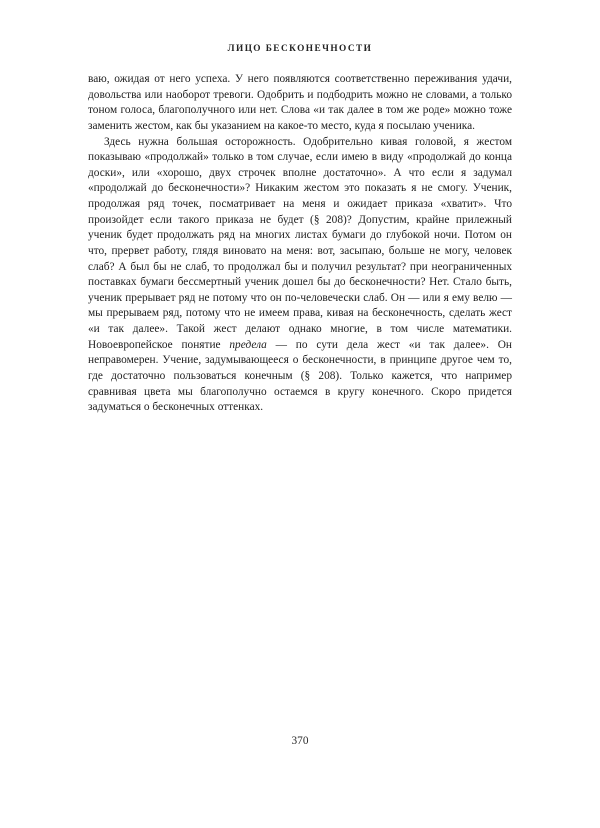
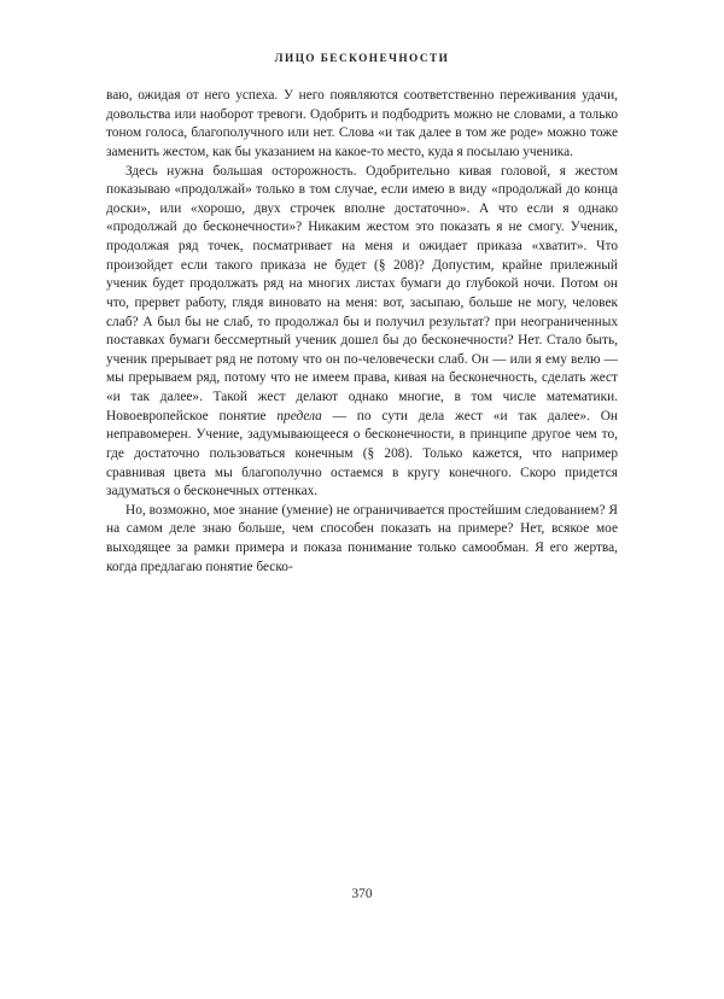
  ЛИЦО БЕСКОНЕЧНОСТИ
  ваю, ожидая от него успеха. У него появляются соответственно переживания удачи, довольства или наоборот тревоги. Одобрить и подбодрить можно не словами, а только тоном голоса, благополучного или нет. Слова «и так далее в том же роде» можно тоже заменить жестом, как бы указанием на какое-то место, куда я посылаю ученика.
- Здесь нужна большая осторожность. Одобрительно кивая головой, я жестом показываю «продолжай» только в том случае, если имею в виду «продолжай до конца доски», или «хорошо, двух строчек вполне достаточно». А что если я задумал «продолжай до бесконечности»? Никаким жестом это показать я не смогу. Ученик, продолжая ряд точек, посматривает на меня и ожидает приказа «хватит». Что произойдет если такого приказа не будет (§ 208)? Допустим, крайне прилежный ученик будет продолжать ряд на многих листах бумаги до глубокой ночи. Потом он что, прервет работу, глядя виновато на меня: вот, засыпаю, больше не могу, человек слаб? А был бы не слаб, то продолжал бы и получил результат? при неограниченных поставках бумаги бессмертный ученик дошел бы до бесконечности? Нет. Стало быть, ученик прерывает ряд не потому что он по-человечески слаб. Он — или я ему велю — мы прерываем ряд, потому что не имеем права, кивая на бесконечность, сделать жест «и так далее». Такой жест делают однако многие, в том числе математики. Новоевропейское понятие предела — по сути дела жест «и так далее». Он неправомерен. Учение, задумывающееся о бесконечности, в принципе другое чем то, где достаточно пользоваться конечным (§ 208). Только кажется, что например сравнивая цвета мы благополучно остаемся в кругу конечного. Скоро придется задуматься о бесконечных оттенках.
+ Здесь нужна большая осторожность. Одобрительно кивая головой, я жестом показываю «продолжай» только в том случае, если имею в виду «продолжай до конца доски», или «хорошо, двух строчек вполне достаточно». А что если я однако «продолжай до бесконечности»? Никаким жестом это показать я не смогу. Ученик, продолжая ряд точек, посматривает на меня и ожидает приказа «хватит». Что произойдет если такого приказа не будет (§ 208)? Допустим, крайне прилежный ученик будет продолжать ряд на многих листах бумаги до глубокой ночи. Потом он что, прервет работу, глядя виновато на меня: вот, засыпаю, больше не могу, человек слаб? А был бы не слаб, то продолжал бы и получил результат? при неограниченных поставках бумаги бессмертный ученик дошел бы до бесконечности? Нет. Стало быть, ученик прерывает ряд не потому что он по-человечески слаб. Он — или я ему велю — мы прерываем ряд, потому что не имеем права, кивая на бесконечность, сделать жест «и так далее». Такой жест делают однако многие, в том числе математики. Новоевропейское понятие предела — по сути дела жест «и так далее». Он неправомерен. Учение, задумывающееся о бесконечности, в принципе другое чем то, где достаточно пользоваться конечным (§ 208). Только кажется, что например сравнивая цвета мы благополучно остаемся в кругу конечного. Скоро придется задуматься о бесконечных оттенках.
+ Но, возможно, мое знание (умение) не ограничивается простейшим следованием? Я на самом деле знаю больше, чем способен показать на примере? Нет, всякое мое выходящее за рамки примера и показа понимание только самообман. Я его жертва, когда предлагаю понятие беско-
  370
